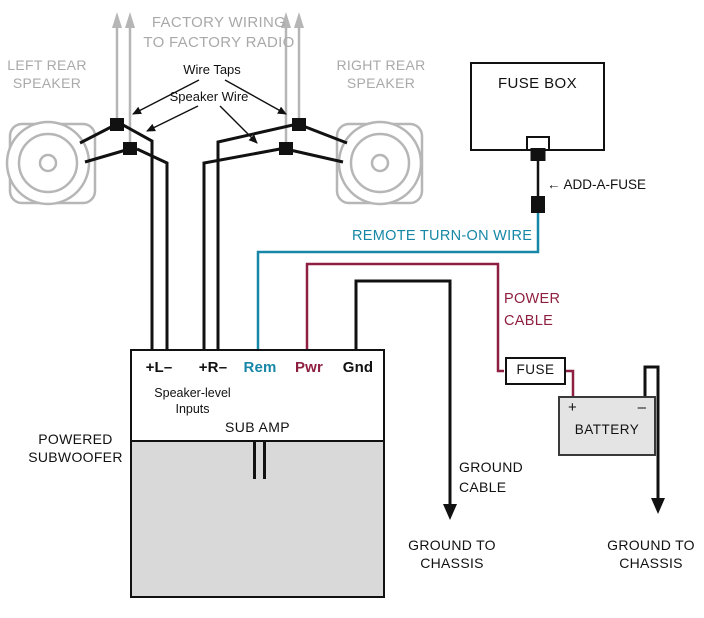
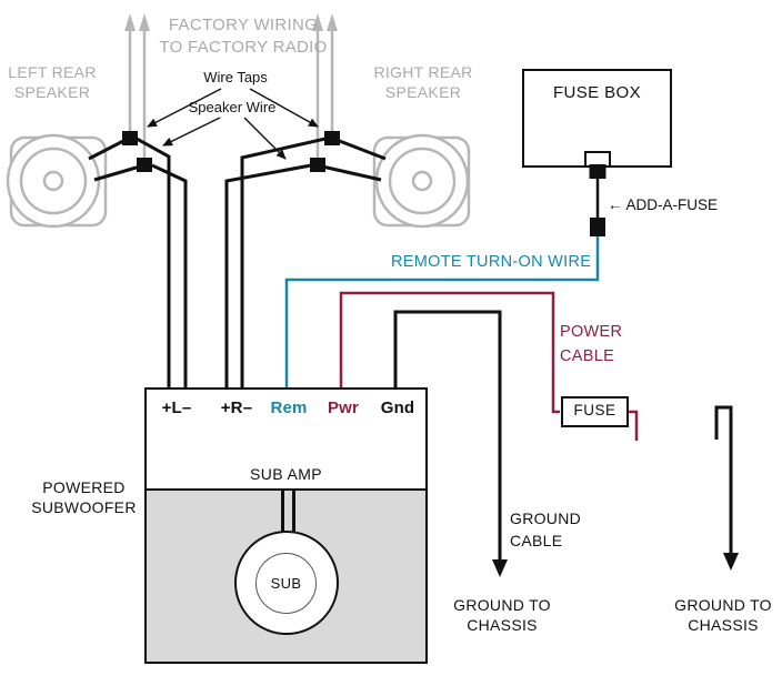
  FACTORY WIRING
  TO FACTORY RADIO
  LEFT REAR
  SPEAKER
  RIGHT REAR
  SPEAKER
  Wire Taps
  Speaker Wire
  ← ADD-A-FUSE
  REMOTE TURN-ON WIRE
  POWER
  CABLE
  GROUND
  CABLE
  GROUND TO
  CHASSIS
  GROUND TO
  CHASSIS
  POWERED
  SUBWOOFER
  FUSE BOX
  FUSE
- +
- –
- BATTERY
  +L–
  +R–
  Rem
  Pwr
  Gnd
- Speaker-level
- Inputs
  SUB AMP
+ SUB
